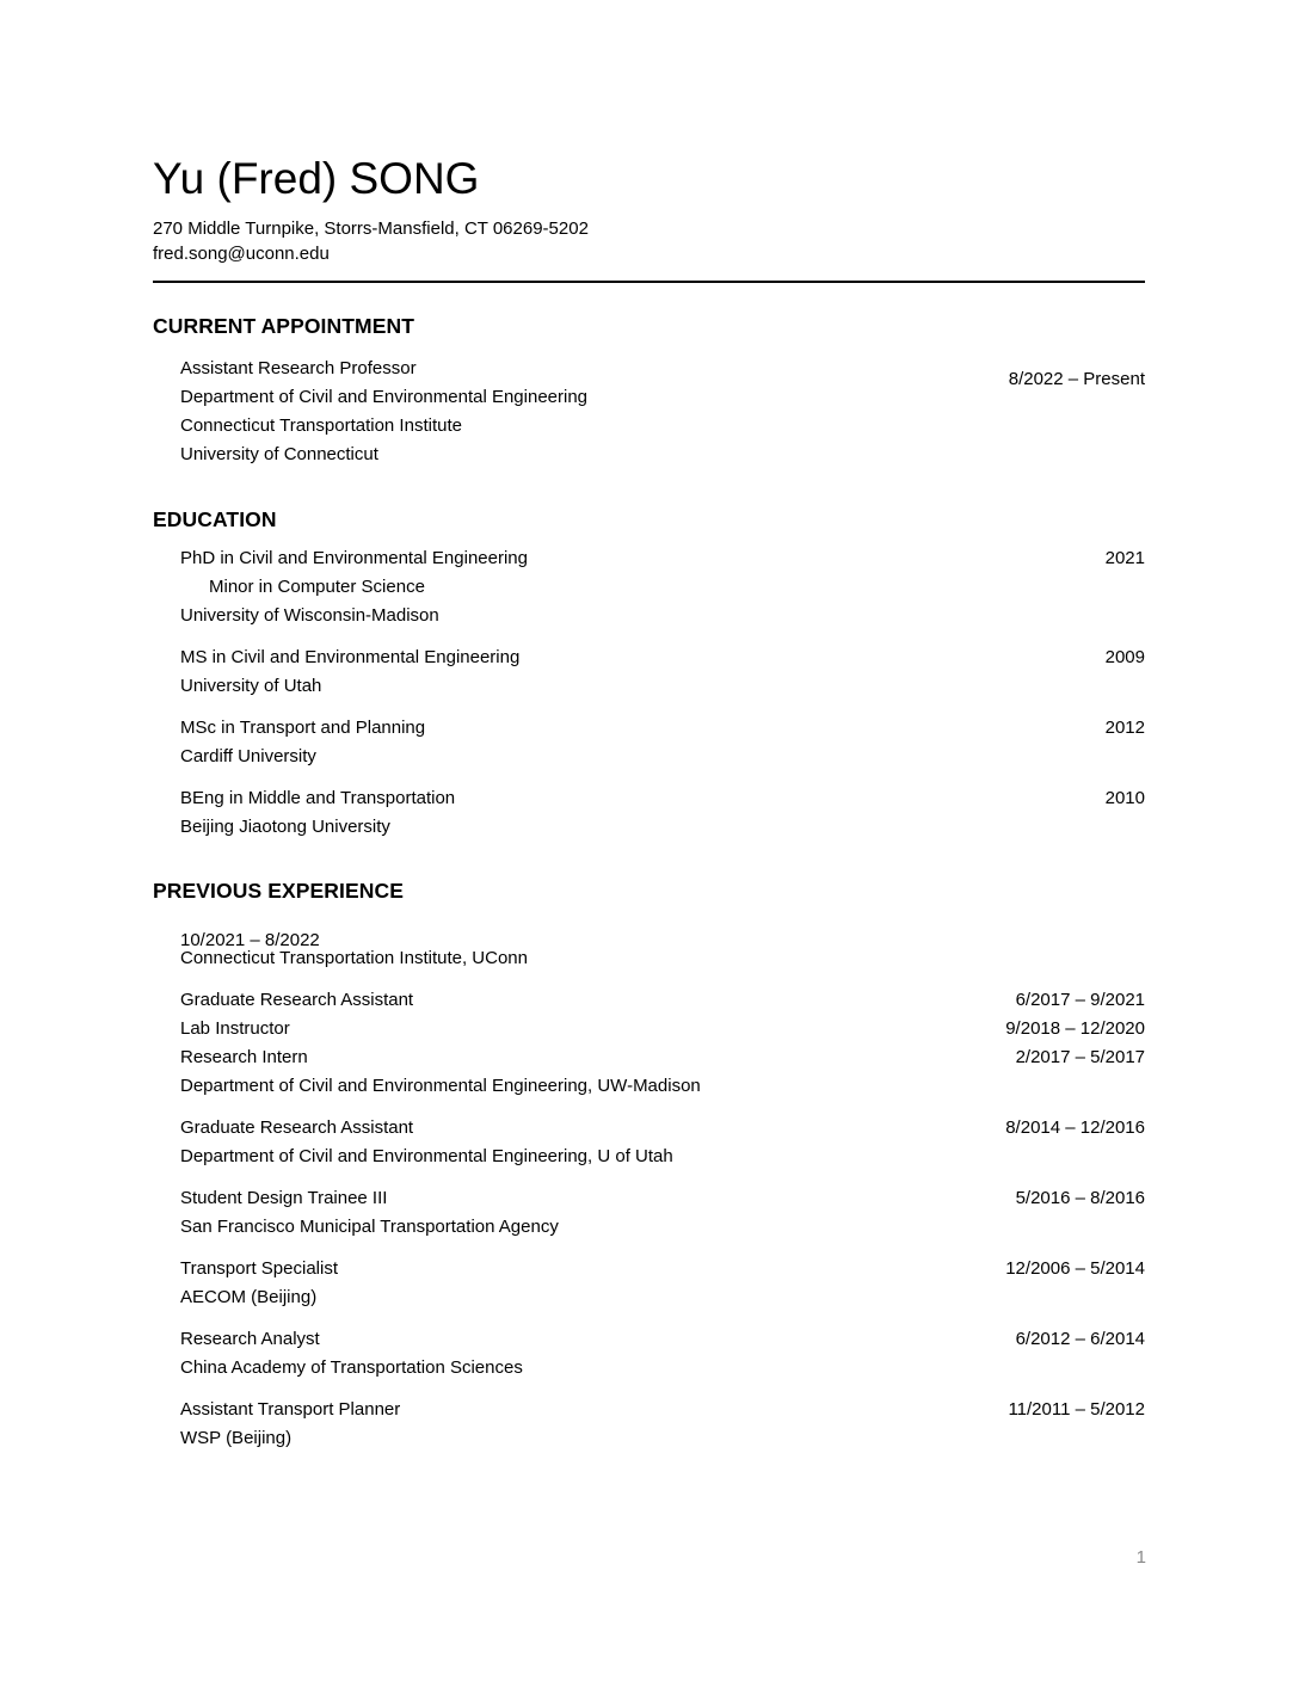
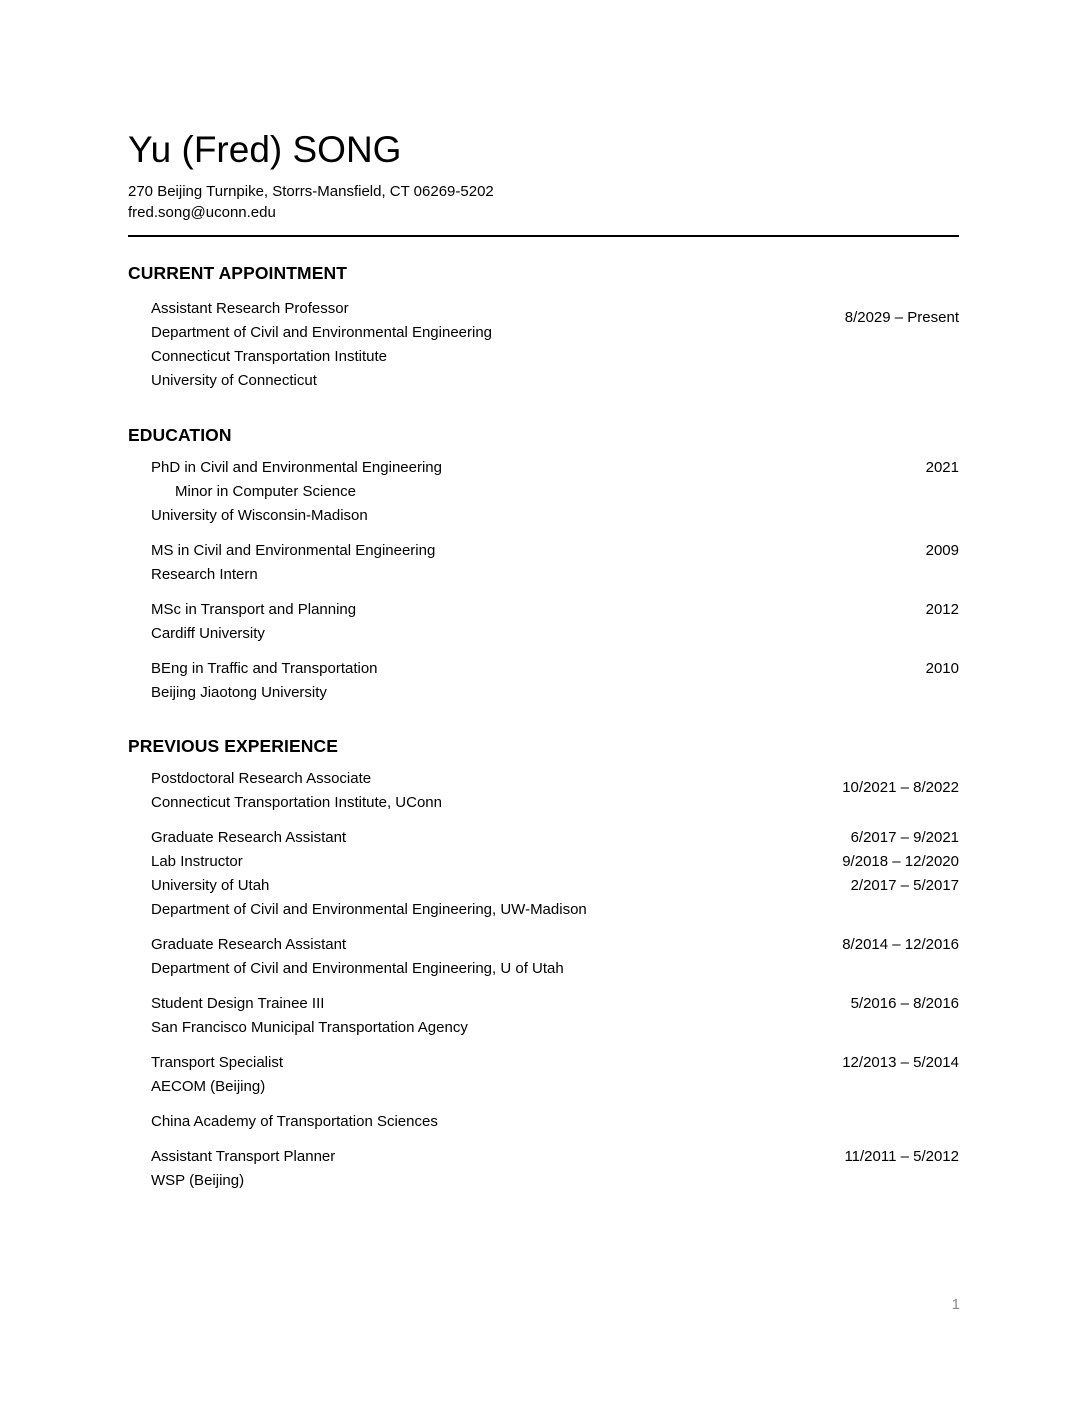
  Yu (Fred) SONG
- 270 Middle Turnpike, Storrs-Mansfield, CT 06269-5202
+ 270 Beijing Turnpike, Storrs-Mansfield, CT 06269-5202
  fred.song@uconn.edu
  CURRENT APPOINTMENT
  Assistant Research Professor
- 8/2022 – Present
+ 8/2029 – Present
  Department of Civil and Environmental Engineering
  Connecticut Transportation Institute
  University of Connecticut
  EDUCATION
  PhD in Civil and Environmental Engineering
  2021
  Minor in Computer Science
  University of Wisconsin-Madison
  MS in Civil and Environmental Engineering
  2009
- University of Utah
+ Research Intern
  MSc in Transport and Planning
  2012
  Cardiff University
- BEng in Middle and Transportation
+ BEng in Traffic and Transportation
  2010
  Beijing Jiaotong University
  PREVIOUS EXPERIENCE
+ Postdoctoral Research Associate
  10/2021 – 8/2022
  Connecticut Transportation Institute, UConn
  Graduate Research Assistant
  6/2017 – 9/2021
  Lab Instructor
  9/2018 – 12/2020
- Research Intern
+ University of Utah
  2/2017 – 5/2017
  Department of Civil and Environmental Engineering, UW-Madison
  Graduate Research Assistant
  8/2014 – 12/2016
  Department of Civil and Environmental Engineering, U of Utah
  Student Design Trainee III
  5/2016 – 8/2016
  San Francisco Municipal Transportation Agency
  Transport Specialist
- 12/2006 – 5/2014
+ 12/2013 – 5/2014
  AECOM (Beijing)
- Research Analyst
- 6/2012 – 6/2014
  China Academy of Transportation Sciences
  Assistant Transport Planner
  11/2011 – 5/2012
  WSP (Beijing)
  1
